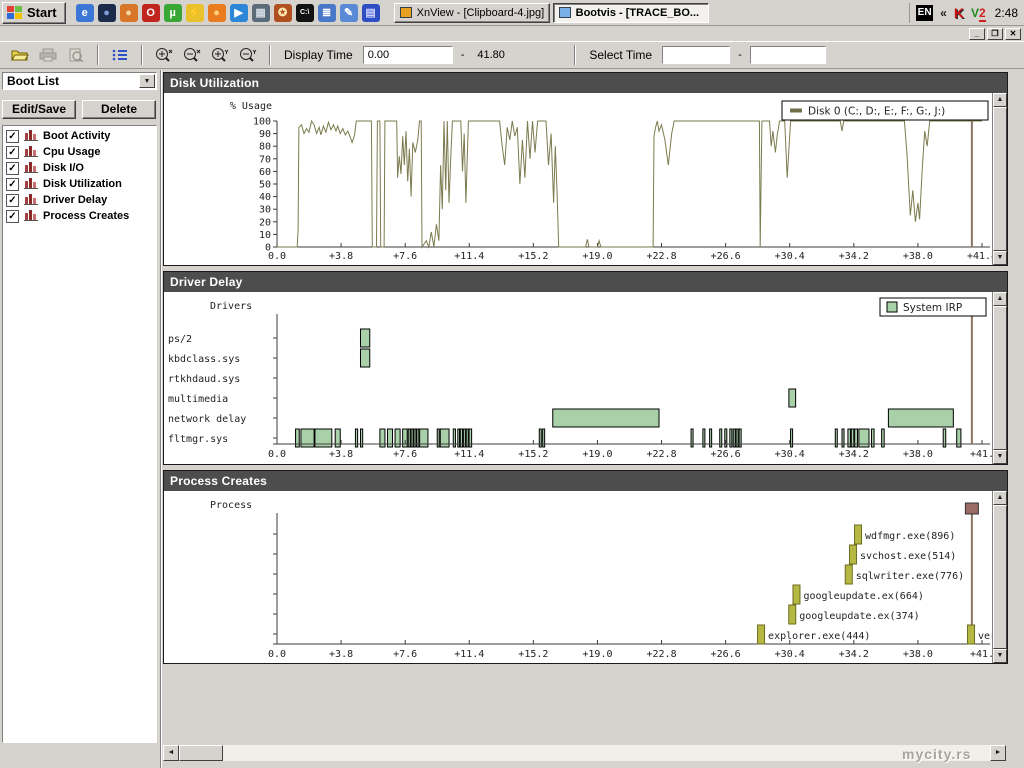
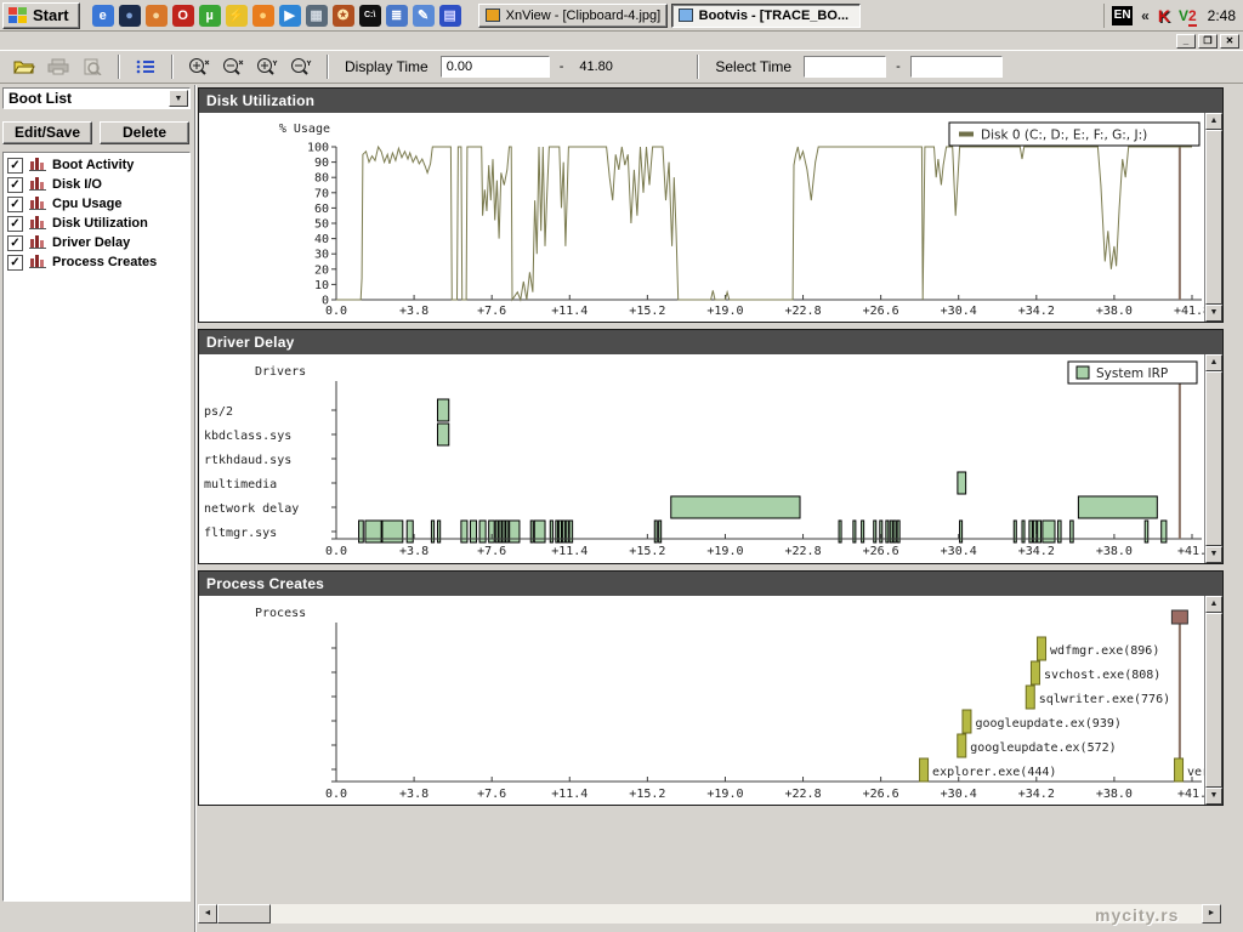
  Start
  e
  ●
  ●
  O
  µ
  ⚡
  ●
  ▶
  ▦
  ✪
  ≣
  ✎
  ▤
  XnView - [Clipboard-4.jpg]
  Bootvis - [TRACE_BO...
  EN
  «
  K
  V2
  2:48
  _
  ❐
  ✕
  Display Time
  0.00
  -
  41.80
  Select Time
  -
  Boot List
  Edit/Save
  Delete
  ✓
  Boot Activity
  ✓
- Cpu Usage
+ Disk I/O
  ✓
- Disk I/O
+ Cpu Usage
  ✓
  Disk Utilization
  ✓
  Driver Delay
  ✓
  Process Creates
  Disk Utilization
  0
  10
  20
  30
  40
  50
  60
  70
  80
  90
  100
  % Usage
  0.0
  +3.8
  +7.6
  +11.4
  +15.2
  +19.0
  +22.8
  +26.6
  +30.4
  +34.2
  +38.0
  +41.
  Disk 0 (C:, D:, E:, F:, G:, J:)
  Driver Delay
  Drivers
  ps/2
  kbdclass.sys
  rtkhdaud.sys
  multimedia
  network delay
  fltmgr.sys
  0.0
  +3.8
  +7.6
  +11.4
  +15.2
  +19.0
  +22.8
  +26.6
  +30.4
  +34.2
  +38.0
  +41
  System IRP
  Process Creates
  Process
  0.0
  +3.8
  +7.6
  +11.4
  +15.2
  +19.0
  +22.8
  +26.6
  +30.4
  +34.2
  +38.0
  +41
  wdfmgr.exe(896)
- svchost.exe(514)
+ svchost.exe(808)
  sqlwriter.exe(776)
- googleupdate.ex(664)
+ googleupdate.ex(939)
- googleupdate.ex(374)
+ googleupdate.ex(572)
  explorer.exe(444)
  mycity.rs
